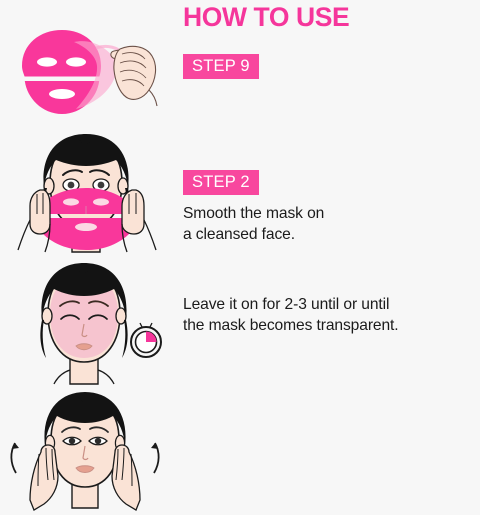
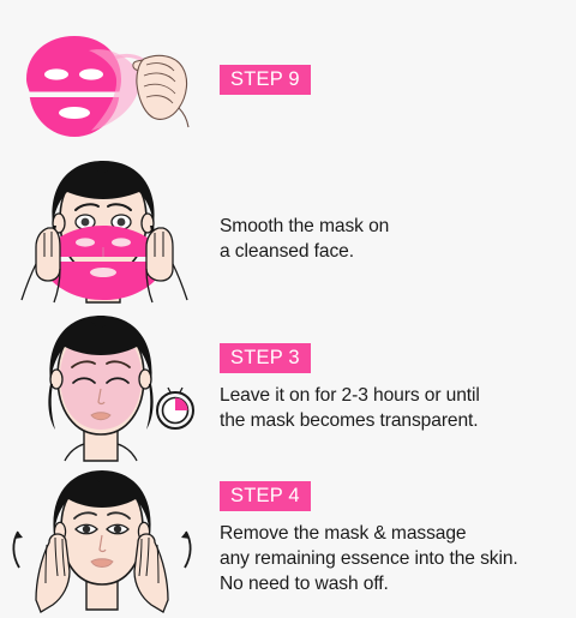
- HOW TO USE
  STEP 9
- STEP 2
  Smooth the mask on
  a cleansed face.
+ STEP 3
- Leave it on for 2-3 until or until
+ Leave it on for 2-3 hours or until
  the mask becomes transparent.
+ STEP 4
+ Remove the mask & massage
+ any remaining essence into the skin.
+ No need to wash off.
